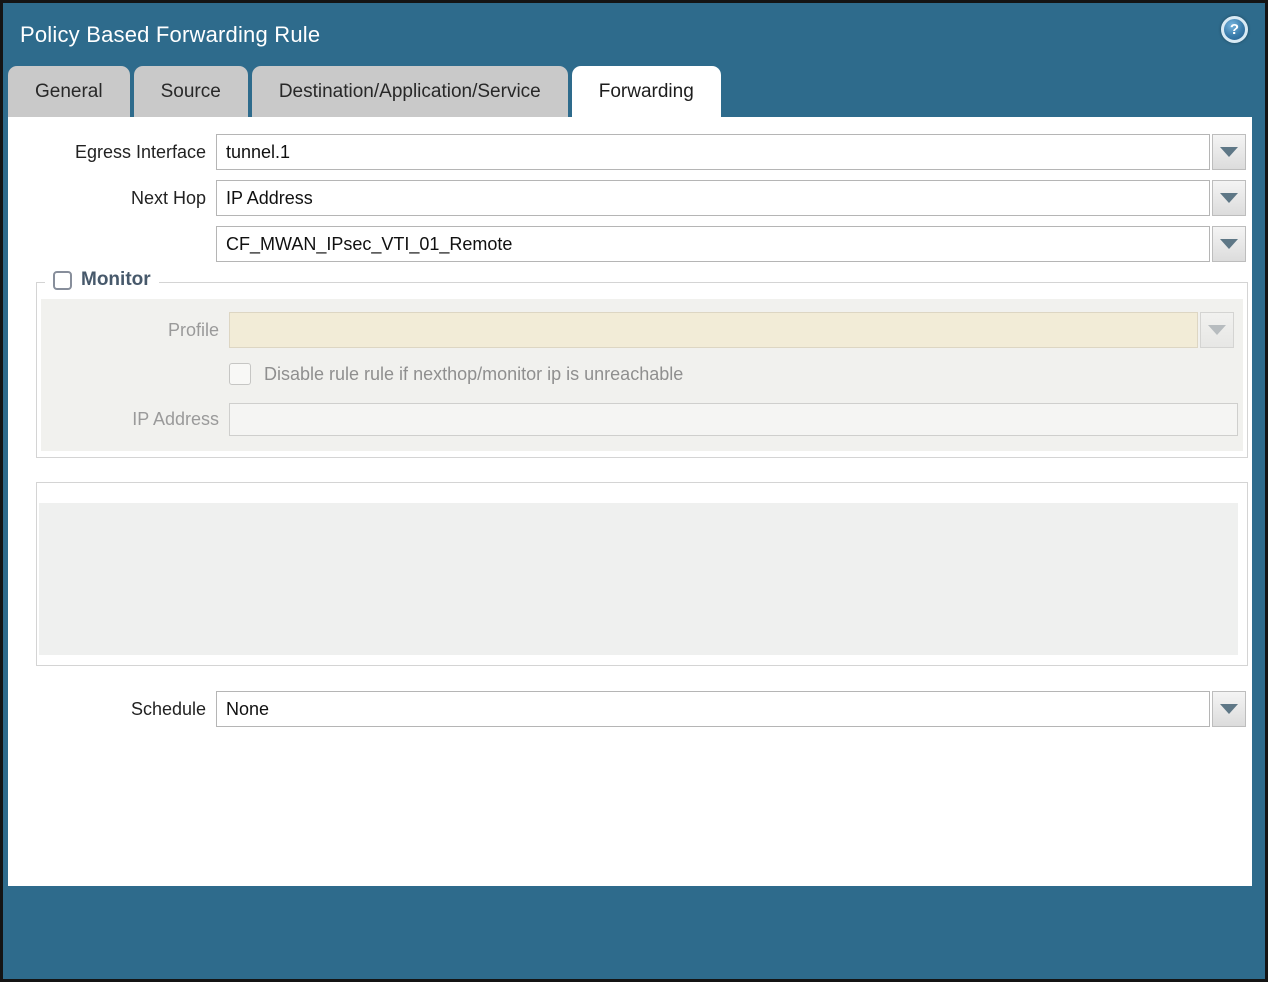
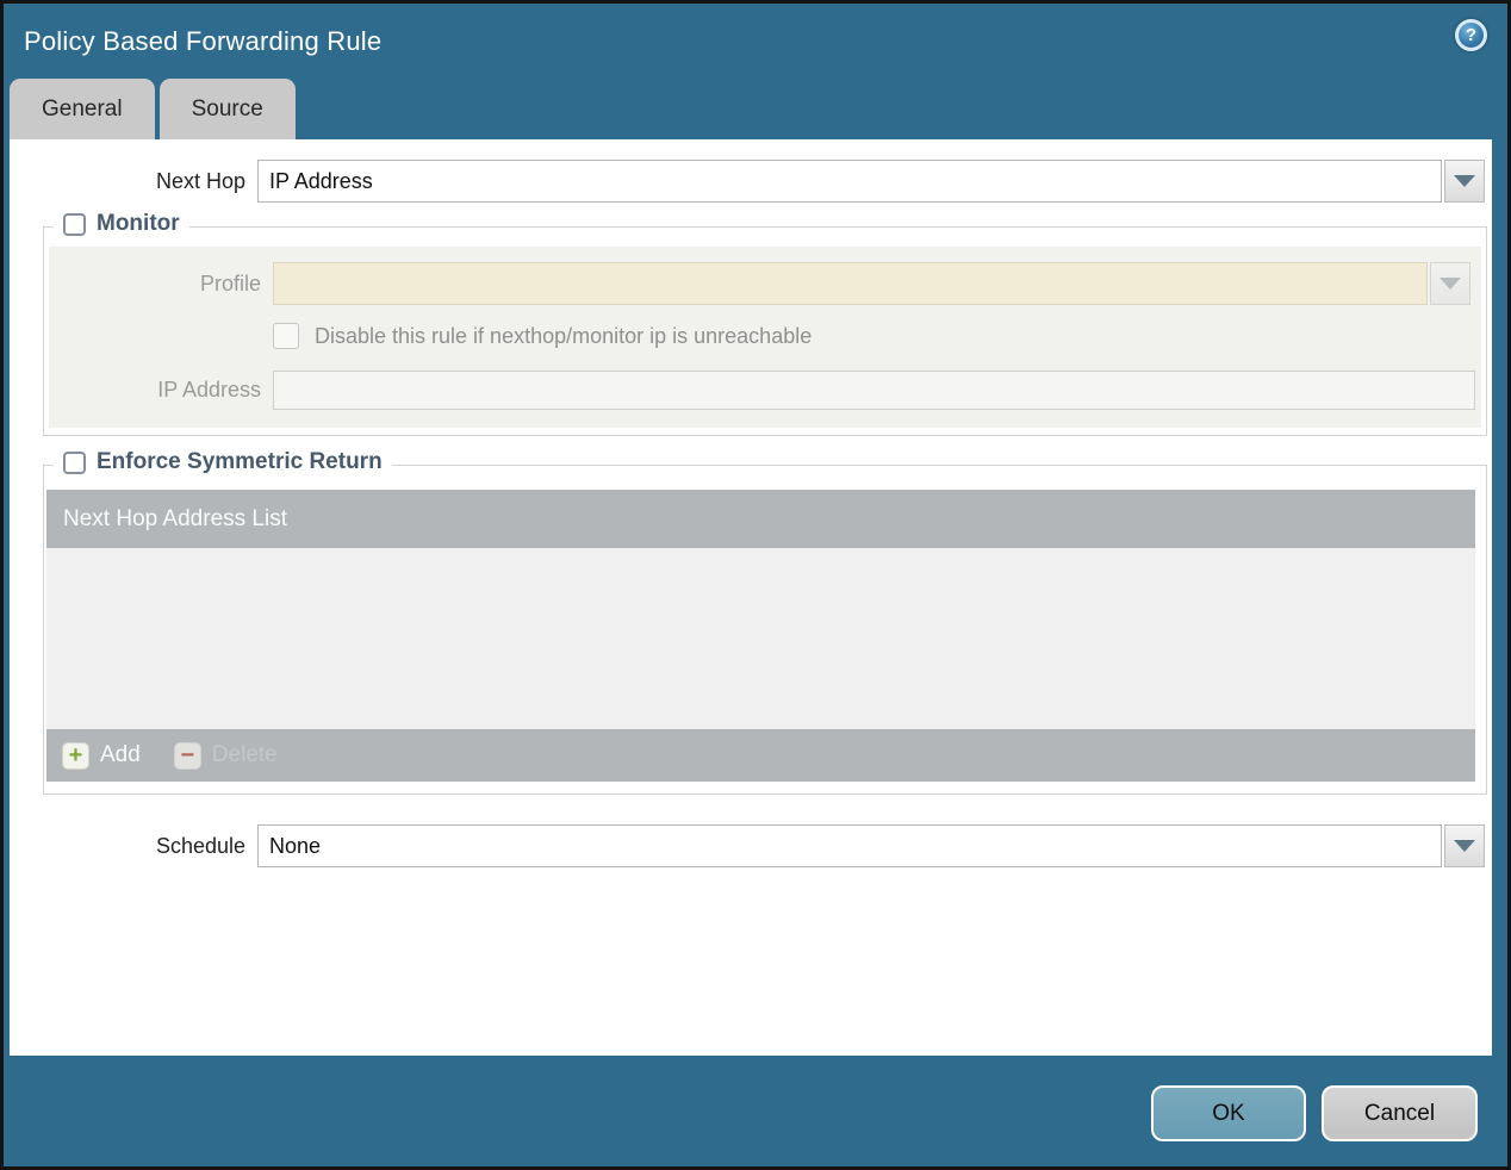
  Policy Based Forwarding Rule
  ?
  General
  Source
- Destination/Application/Service
- Forwarding
- Egress Interface
- tunnel.1
  Next Hop
  IP Address
- CF_MWAN_IPsec_VTI_01_Remote
  Monitor
  Profile
- Disable rule rule if nexthop/monitor ip is unreachable
+ Disable this rule if nexthop/monitor ip is unreachable
  IP Address
+ Enforce Symmetric Return
+ Next Hop Address List
+ +
+ Add
+ −
  Schedule
  None
+ OK
+ Cancel
